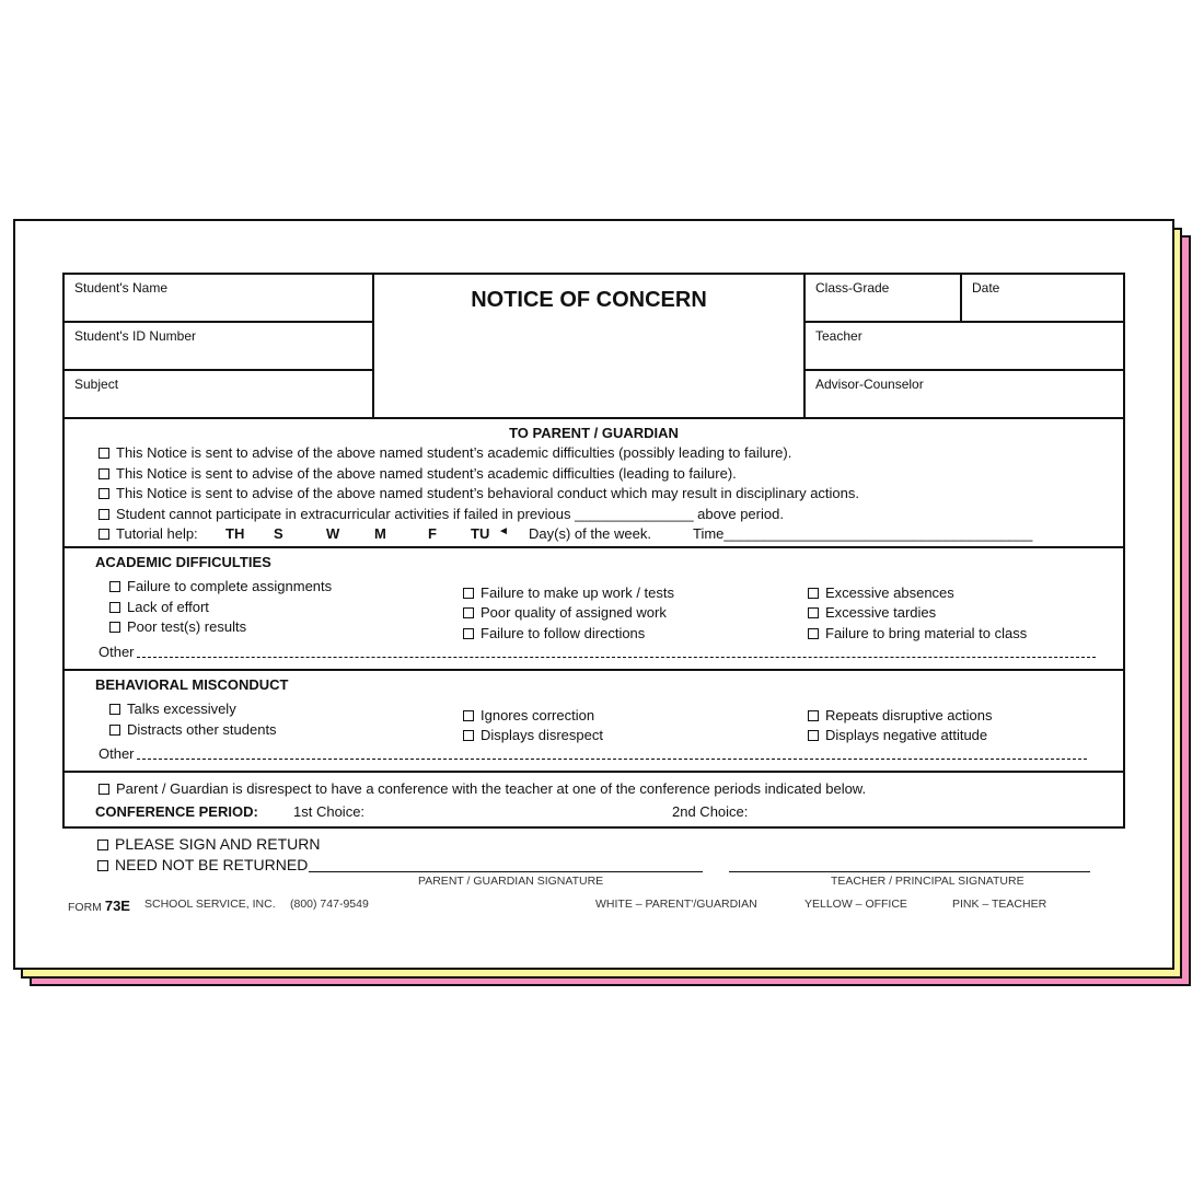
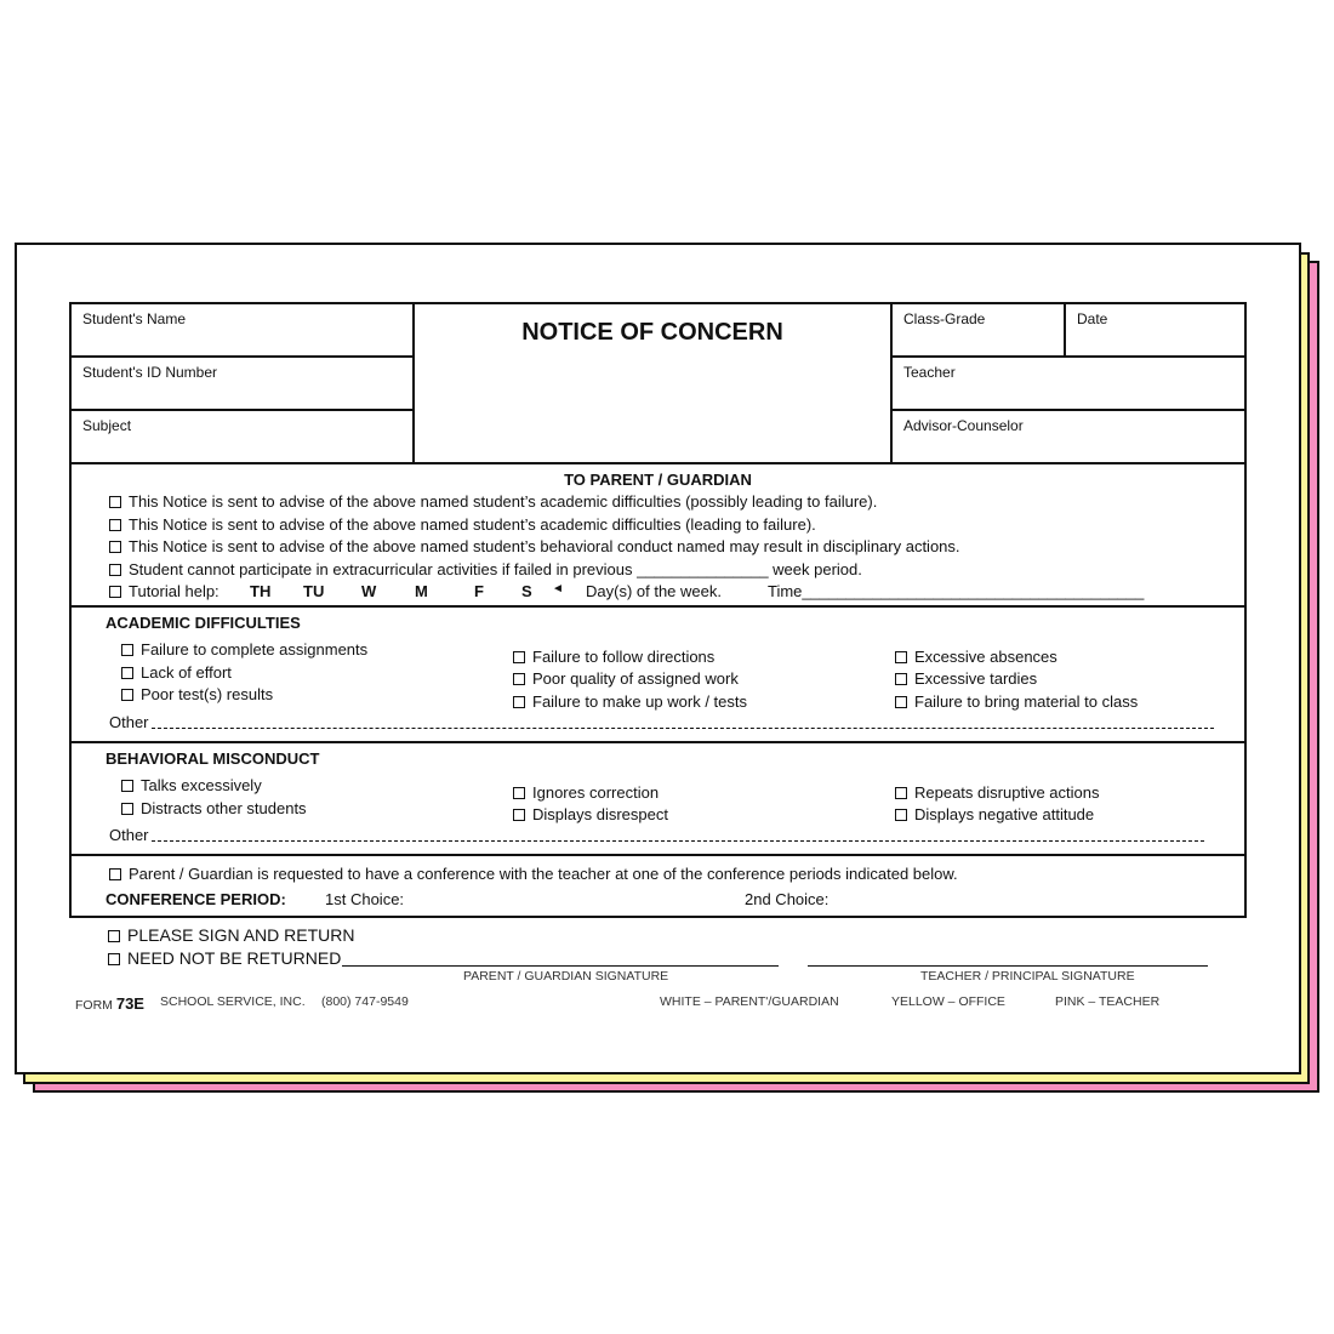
  Student's Name
  Student's ID Number
  Subject
  NOTICE OF CONCERN
  Class-Grade
  Date
  Teacher
  Advisor-Counselor
  TO PARENT / GUARDIAN
  This Notice is sent to advise of the above named student’s academic difficulties (possibly leading to failure).
  This Notice is sent to advise of the above named student’s academic difficulties (leading to failure).
- This Notice is sent to advise of the above named student’s behavioral conduct which may result in disciplinary actions.
+ This Notice is sent to advise of the above named student’s behavioral conduct named may result in disciplinary actions.
- Student cannot participate in extracurricular activities if failed in previous _______________ above period.
+ Student cannot participate in extracurricular activities if failed in previous _______________ week period.
  Tutorial help:
  TH
- S
+ TU
  W
  M
  F
- TU
+ S
  ◄
  Day(s) of the week.
  Time_______________________________________
  ACADEMIC DIFFICULTIES
  Failure to complete assignments
  Lack of effort
  Poor test(s) results
- Failure to make up work / tests
+ Failure to follow directions
  Poor quality of assigned work
- Failure to follow directions
+ Failure to make up work / tests
  Excessive absences
  Excessive tardies
  Failure to bring material to class
  Other
  BEHAVIORAL MISCONDUCT
  Talks excessively
  Distracts other students
  Ignores correction
  Displays disrespect
  Repeats disruptive actions
  Displays negative attitude
  Other
- Parent / Guardian is disrespect to have a conference with the teacher at one of the conference periods indicated below.
+ Parent / Guardian is requested to have a conference with the teacher at one of the conference periods indicated below.
  CONFERENCE PERIOD:
  1st Choice:
  2nd Choice:
  PLEASE SIGN AND RETURN
  NEED NOT BE RETURNED
  PARENT / GUARDIAN SIGNATURE
  TEACHER / PRINCIPAL SIGNATURE
  FORM 73E
  SCHOOL SERVICE, INC.
  (800) 747-9549
  WHITE – PARENT'/GUARDIAN
  YELLOW – OFFICE
  PINK – TEACHER
